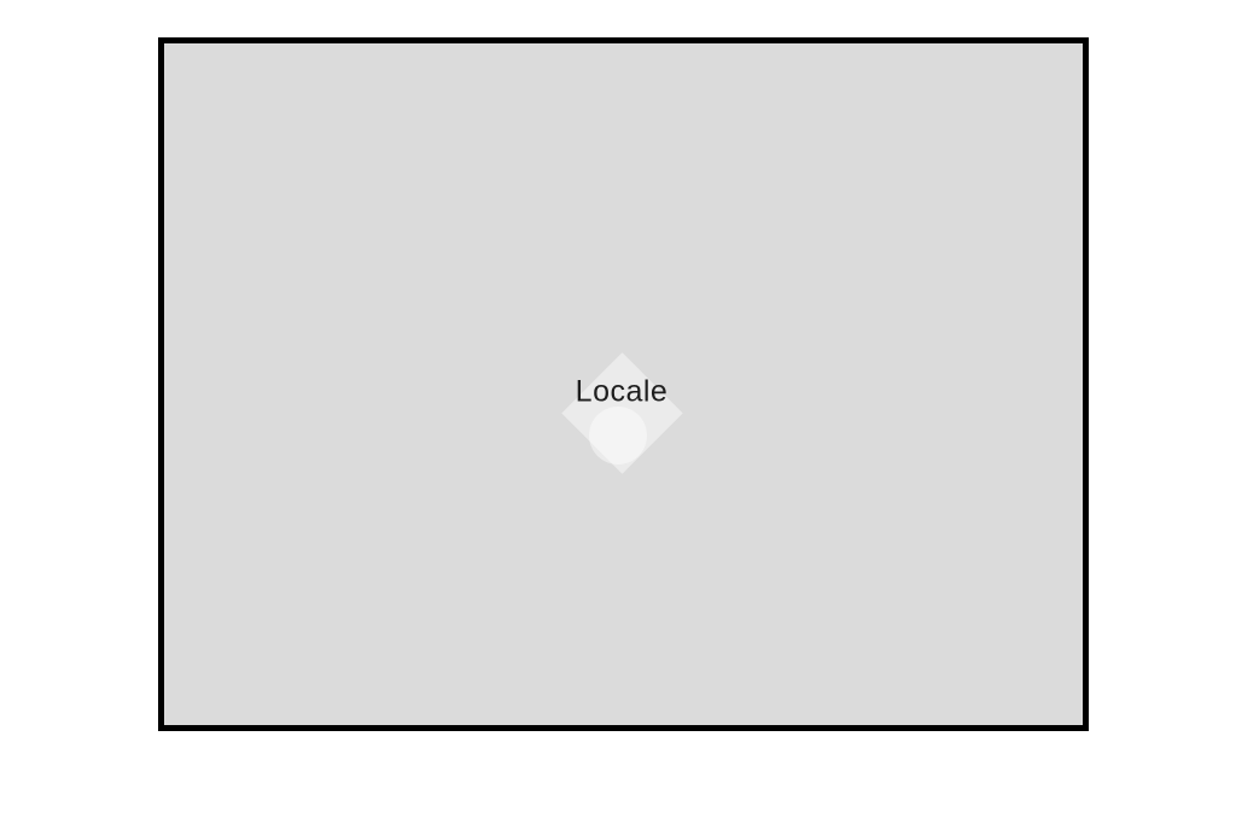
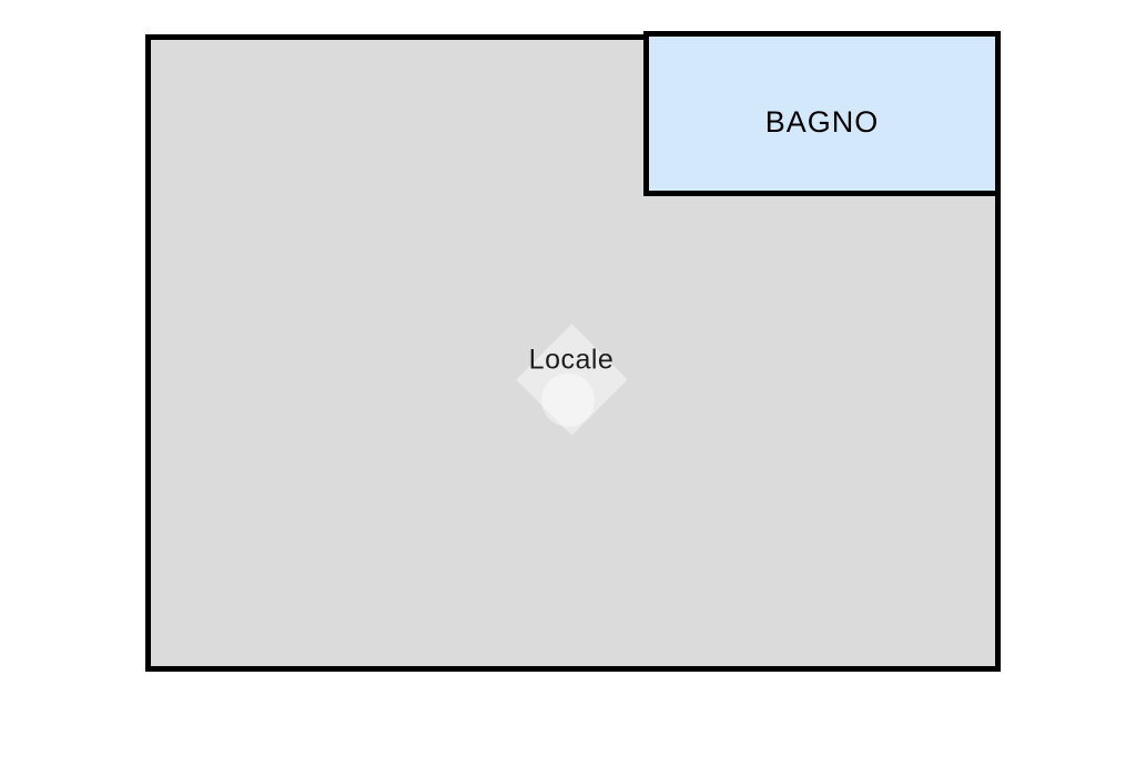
  Locale
+ BAGNO
